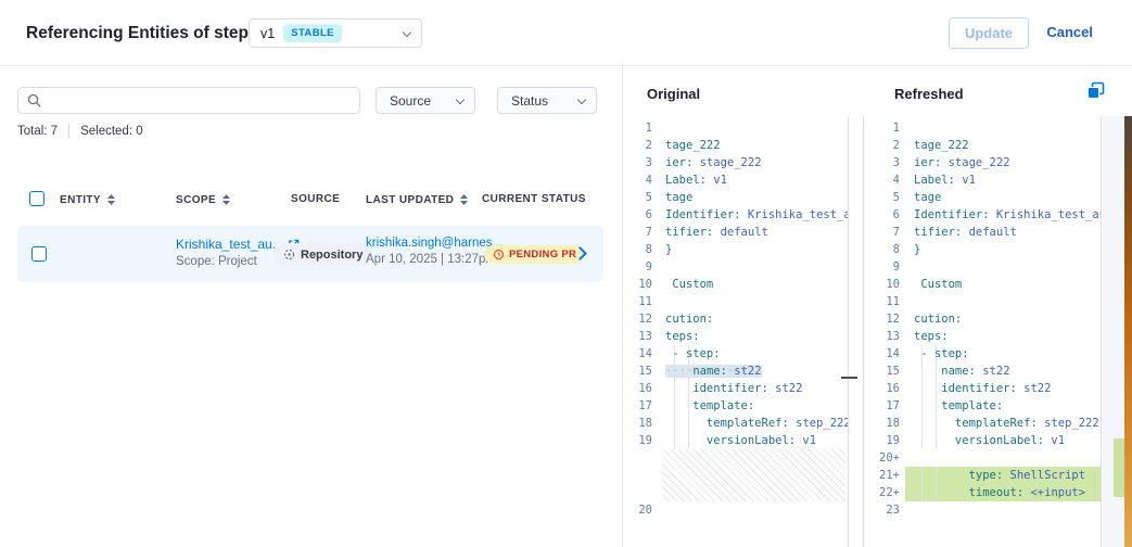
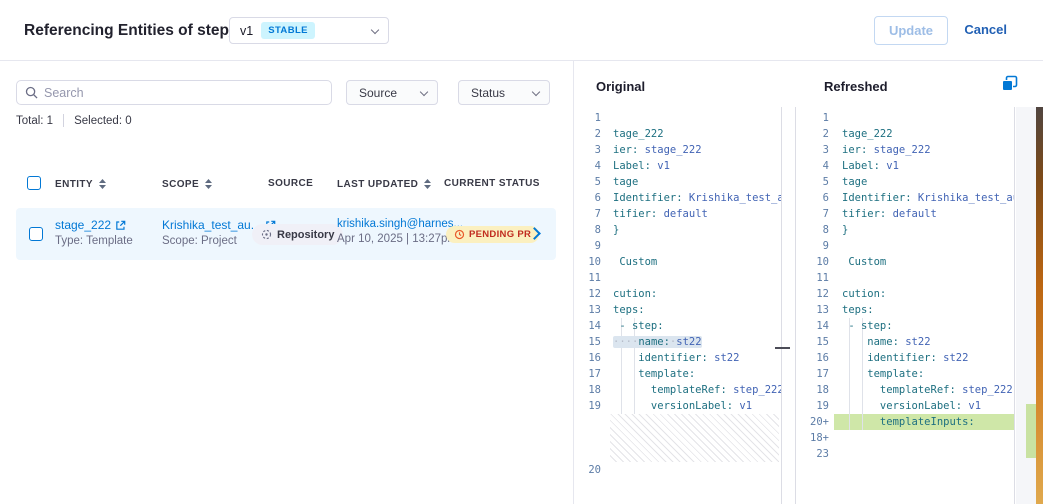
  Referencing Entities of step
  v1
  STABLE
  Update
  Cancel
+ Search
  Source
  Status
- Total: 7
+ Total: 1
  Selected: 0
  ENTITY
  SCOPE
  SOURCE
  LAST UPDATED
  CURRENT STATUS
+ stage_222
+ Type: Template
  Krishika_test_au.
  Scope: Project
  Repository
  krishika.singh@harnes...
  Apr 10, 2025 | 13:27p
  PENDING PR
  Original
  Refreshed
  1
  2
  tage_222
  3
  ier: stage_222
  4
  Label: v1
  5
  tage
  6
  Identifier: Krishika_test_a
  7
  tifier: default
  8
  }
  9
  10
  Custom
  11
  12
  cution:
  13
  teps:
  14
  - step:
  15
  ····name:·st22
  16
  identifier: st22
  17
  template:
  18
  templateRef: step_222
  19
  versionLabel: v1
  20
  1
  2
  tage_222
  3
  ier: stage_222
  4
  Label: v1
  5
  tage
  6
  Identifier: Krishika_test_a
  7
  tifier: default
  8
  }
  9
  10
  Custom
  11
  12
  cution:
  13
  teps:
  14
  - step:
  15
  name: st22
  16
  identifier: st22
  17
  template:
  18
  templateRef: step_222
  19
  versionLabel: v1
  20+
+ templateInputs:
- 21+
+ 18+
- type: ShellScript
- 22+
- timeout: <+input>
  23
